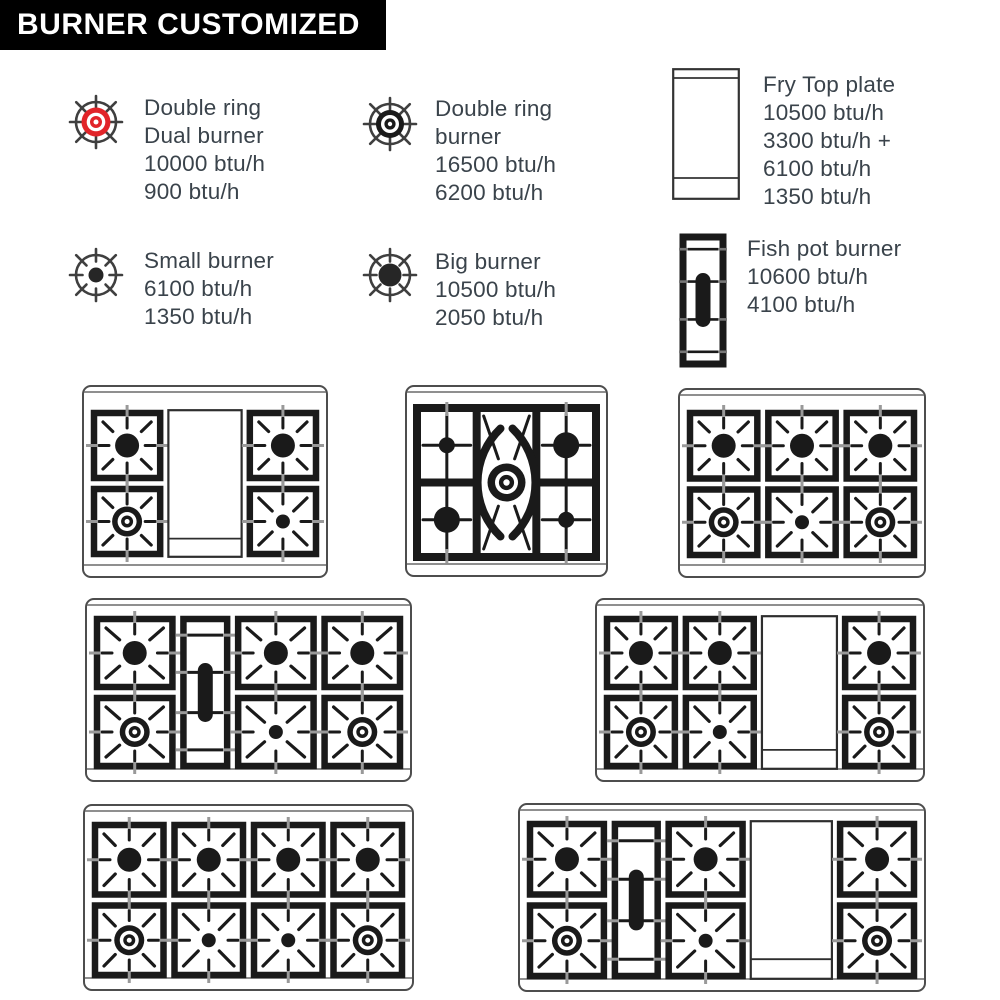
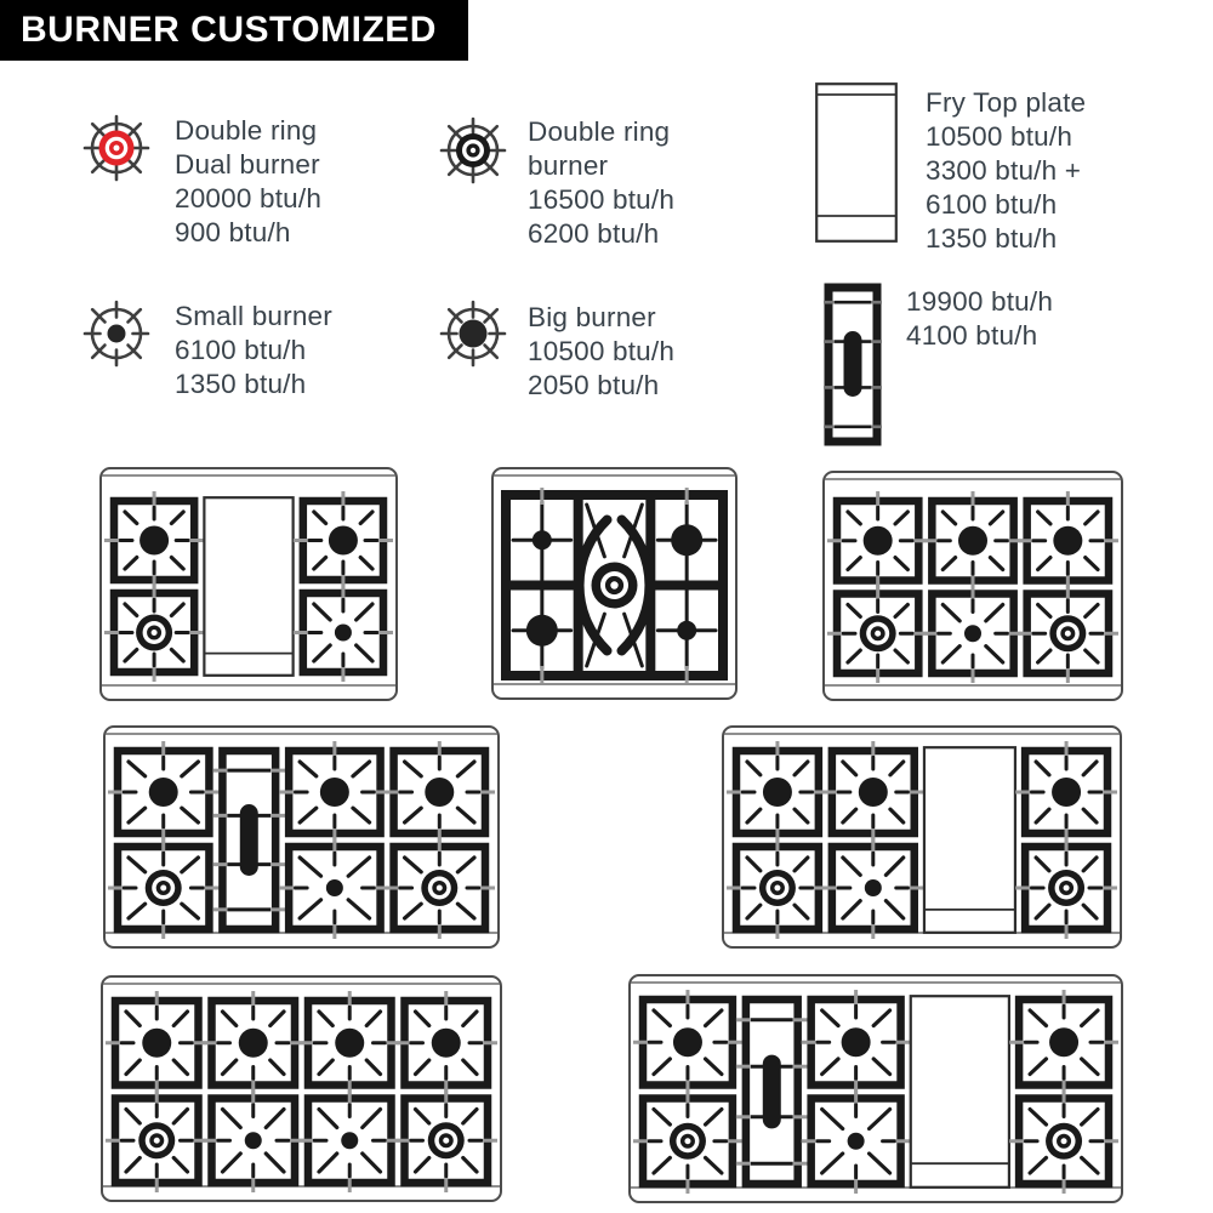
  BURNER CUSTOMIZED
  Double ring
  Dual burner
- 10000 btu/h
+ 20000 btu/h
  900 btu/h
  Double ring
  burner
  16500 btu/h
  6200 btu/h
  Fry Top plate
  10500 btu/h
  3300 btu/h +
  6100 btu/h
  1350 btu/h
  Small burner
  6100 btu/h
  1350 btu/h
  Big burner
  10500 btu/h
  2050 btu/h
- Fish pot burner
- 10600 btu/h
+ 19900 btu/h
  4100 btu/h
